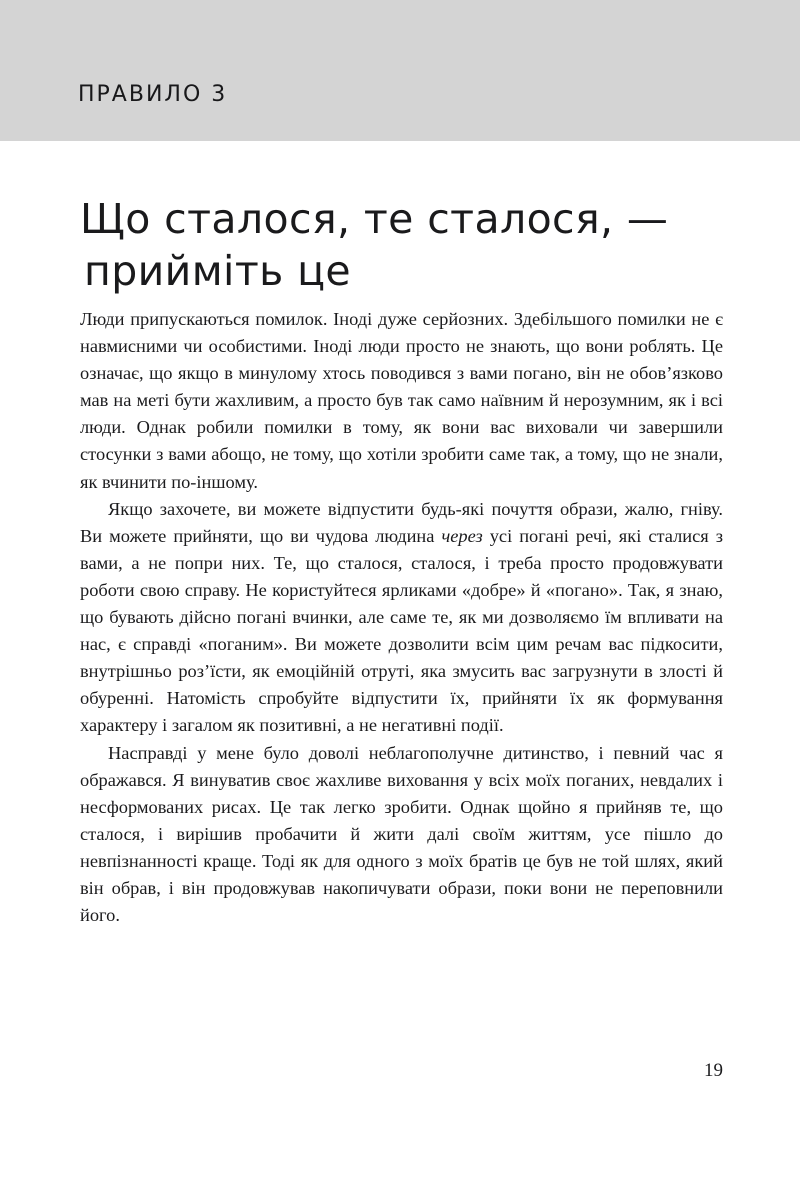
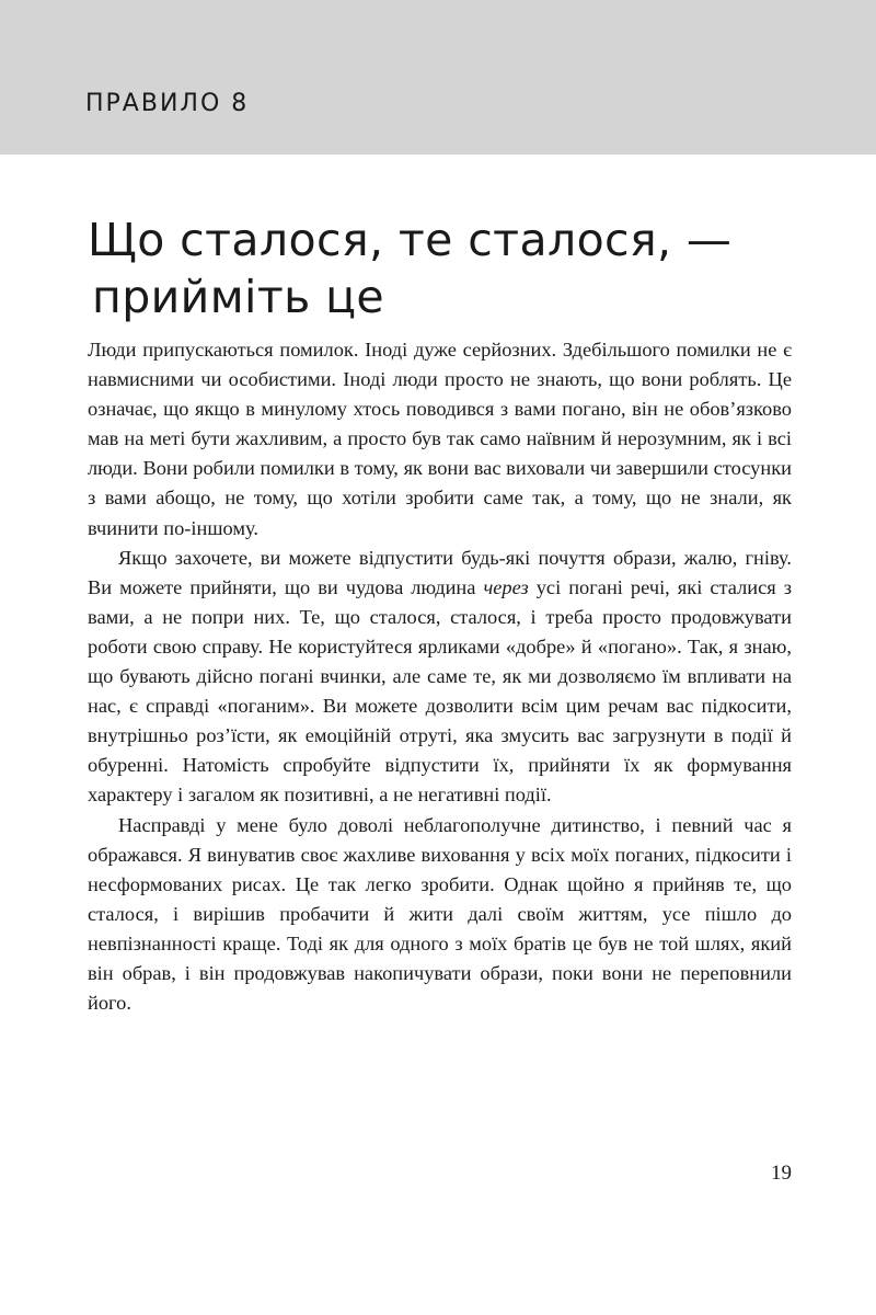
- ПРАВИЛО 3
+ ПРАВИЛО 8
  Що сталося, те сталося, —
  прийміть це
- Люди припускаються помилок. Іноді дуже серйозних. Здебільшого помилки не є навмисними чи особистими. Іноді люди просто не знають, що вони роблять. Це означає, що якщо в минулому хтось поводився з вами погано, він не обов’язково мав на меті бути жахливим, а просто був так само наївним й нерозумним, як і всі люди. Однак робили помилки в тому, як вони вас виховали чи завершили стосунки з вами абощо, не тому, що хотіли зробити саме так, а тому, що не знали, як вчинити по-іншому.
+ Люди припускаються помилок. Іноді дуже серйозних. Здебільшого помилки не є навмисними чи особистими. Іноді люди просто не знають, що вони роблять. Це означає, що якщо в минулому хтось поводився з вами погано, він не обов’язково мав на меті бути жахливим, а просто був так само наївним й нерозумним, як і всі люди. Вони робили помилки в тому, як вони вас виховали чи завершили стосунки з вами абощо, не тому, що хотіли зробити саме так, а тому, що не знали, як вчинити по-іншому.
- Якщо захочете, ви можете відпустити будь-які почуття образи, жалю, гніву. Ви можете прийняти, що ви чудова людина через усі погані речі, які сталися з вами, а не попри них. Те, що сталося, сталося, і треба просто продовжувати роботи свою справу. Не користуйтеся ярликами «добре» й «погано». Так, я знаю, що бувають дійсно погані вчинки, але саме те, як ми дозволяємо їм впливати на нас, є справді «поганим». Ви можете дозволити всім цим речам вас підкосити, внутрішньо роз’їсти, як емоційній отруті, яка змусить вас загрузнути в злості й обуренні. Натомість спробуйте відпустити їх, прийняти їх як формування характеру і загалом як позитивні, а не негативні події.
+ Якщо захочете, ви можете відпустити будь-які почуття образи, жалю, гніву. Ви можете прийняти, що ви чудова людина через усі погані речі, які сталися з вами, а не попри них. Те, що сталося, сталося, і треба просто продовжувати роботи свою справу. Не користуйтеся ярликами «добре» й «погано». Так, я знаю, що бувають дійсно погані вчинки, але саме те, як ми дозволяємо їм впливати на нас, є справді «поганим». Ви можете дозволити всім цим речам вас підкосити, внутрішньо роз’їсти, як емоційній отруті, яка змусить вас загрузнути в події й обуренні. Натомість спробуйте відпустити їх, прийняти їх як формування характеру і загалом як позитивні, а не негативні події.
- Насправді у мене було доволі неблагополучне дитинство, і певний час я ображався. Я винуватив своє жахливе виховання у всіх моїх поганих, невдалих і несформованих рисах. Це так легко зробити. Однак щойно я прийняв те, що сталося, і вирішив пробачити й жити далі своїм життям, усе пішло до невпізнанності краще. Тоді як для одного з моїх братів це був не той шлях, який він обрав, і він продовжував накопичувати образи, поки вони не переповнили його.
+ Насправді у мене було доволі неблагополучне дитинство, і певний час я ображався. Я винуватив своє жахливе виховання у всіх моїх поганих, підкосити і несформованих рисах. Це так легко зробити. Однак щойно я прийняв те, що сталося, і вирішив пробачити й жити далі своїм життям, усе пішло до невпізнанності краще. Тоді як для одного з моїх братів це був не той шлях, який він обрав, і він продовжував накопичувати образи, поки вони не переповнили його.
  19
